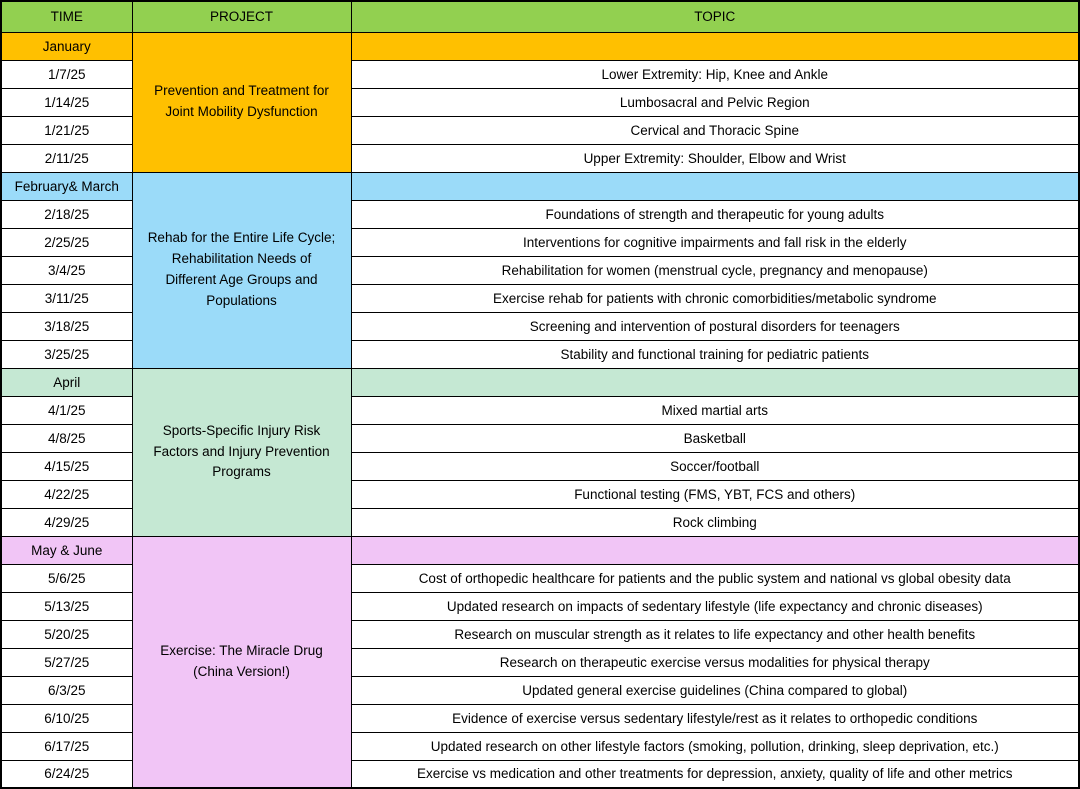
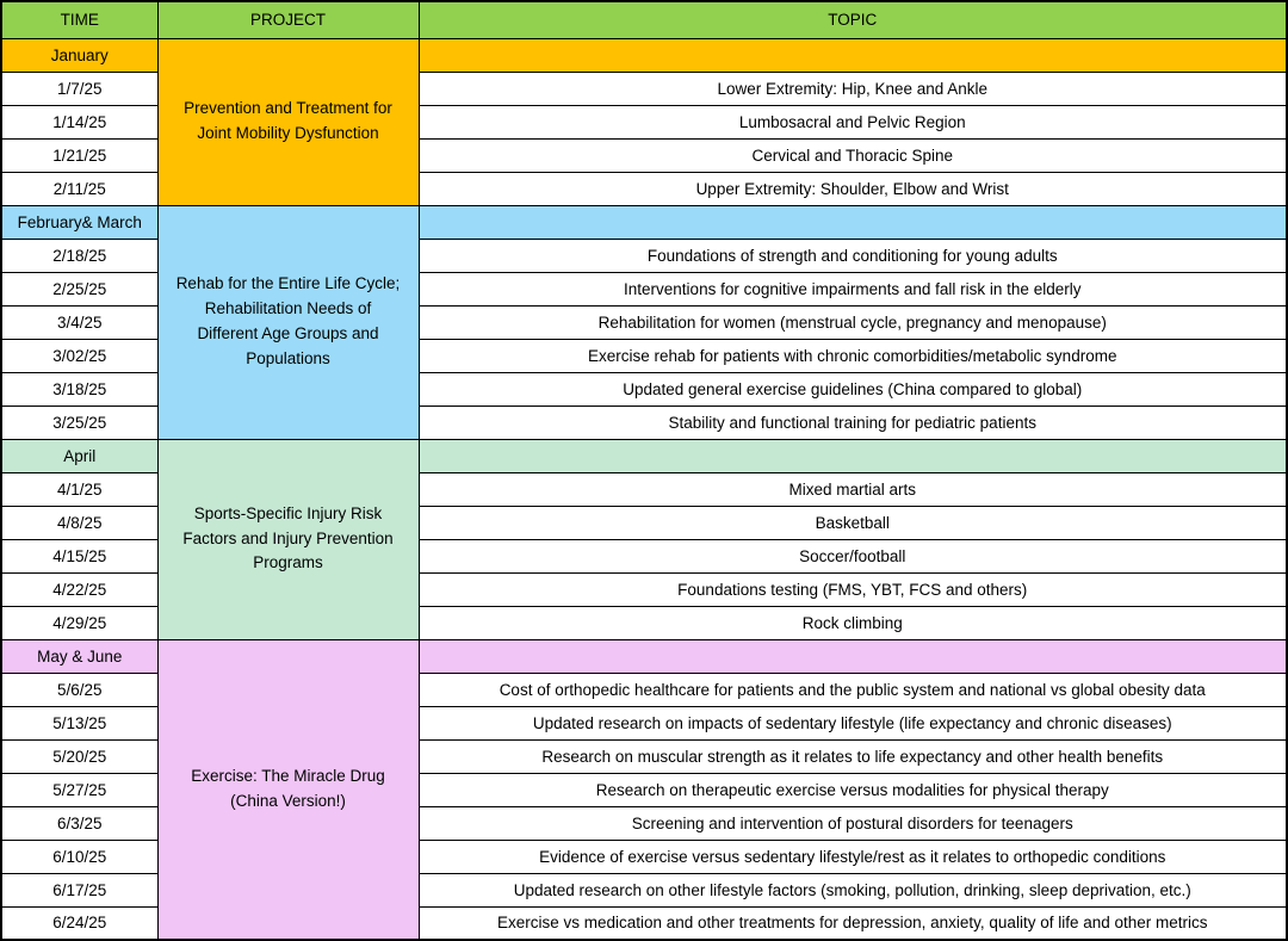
  TIME	PROJECT	TOPIC
  January	Prevention and Treatment for Joint Mobility Dysfunction
  1/7/25	Lower Extremity: Hip, Knee and Ankle
  1/14/25	Lumbosacral and Pelvic Region
  1/21/25	Cervical and Thoracic Spine
  2/11/25	Upper Extremity: Shoulder, Elbow and Wrist
  February& March	Rehab for the Entire Life Cycle; Rehabilitation Needs of Different Age Groups and Populations
- 2/18/25	Foundations of strength and therapeutic for young adults
+ 2/18/25	Foundations of strength and conditioning for young adults
  2/25/25	Interventions for cognitive impairments and fall risk in the elderly
  3/4/25	Rehabilitation for women (menstrual cycle, pregnancy and menopause)
- 3/11/25	Exercise rehab for patients with chronic comorbidities/metabolic syndrome
+ 3/02/25	Exercise rehab for patients with chronic comorbidities/metabolic syndrome
- 3/18/25	Screening and intervention of postural disorders for teenagers
+ 3/18/25	Updated general exercise guidelines (China compared to global)
  3/25/25	Stability and functional training for pediatric patients
  April	Sports-Specific Injury Risk Factors and Injury Prevention Programs
  4/1/25	Mixed martial arts
  4/8/25	Basketball
  4/15/25	Soccer/football
- 4/22/25	Functional testing (FMS, YBT, FCS and others)
+ 4/22/25	Foundations testing (FMS, YBT, FCS and others)
  4/29/25	Rock climbing
  May & June	Exercise: The Miracle Drug (China Version!)
  5/6/25	Cost of orthopedic healthcare for patients and the public system and national vs global obesity data
  5/13/25	Updated research on impacts of sedentary lifestyle (life expectancy and chronic diseases)
  5/20/25	Research on muscular strength as it relates to life expectancy and other health benefits
  5/27/25	Research on therapeutic exercise versus modalities for physical therapy
- 6/3/25	Updated general exercise guidelines (China compared to global)
+ 6/3/25	Screening and intervention of postural disorders for teenagers
  6/10/25	Evidence of exercise versus sedentary lifestyle/rest as it relates to orthopedic conditions
  6/17/25	Updated research on other lifestyle factors (smoking, pollution, drinking, sleep deprivation, etc.)
  6/24/25	Exercise vs medication and other treatments for depression, anxiety, quality of life and other metrics
